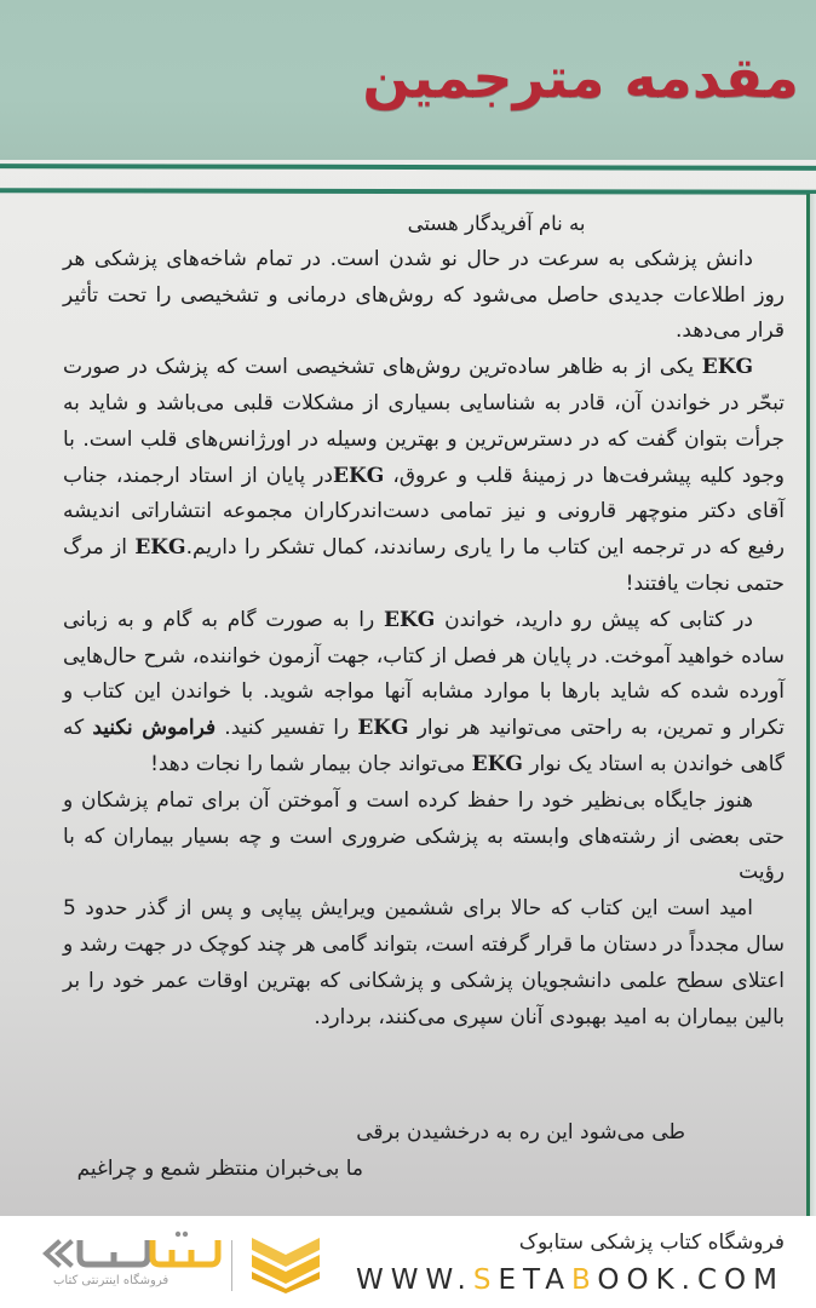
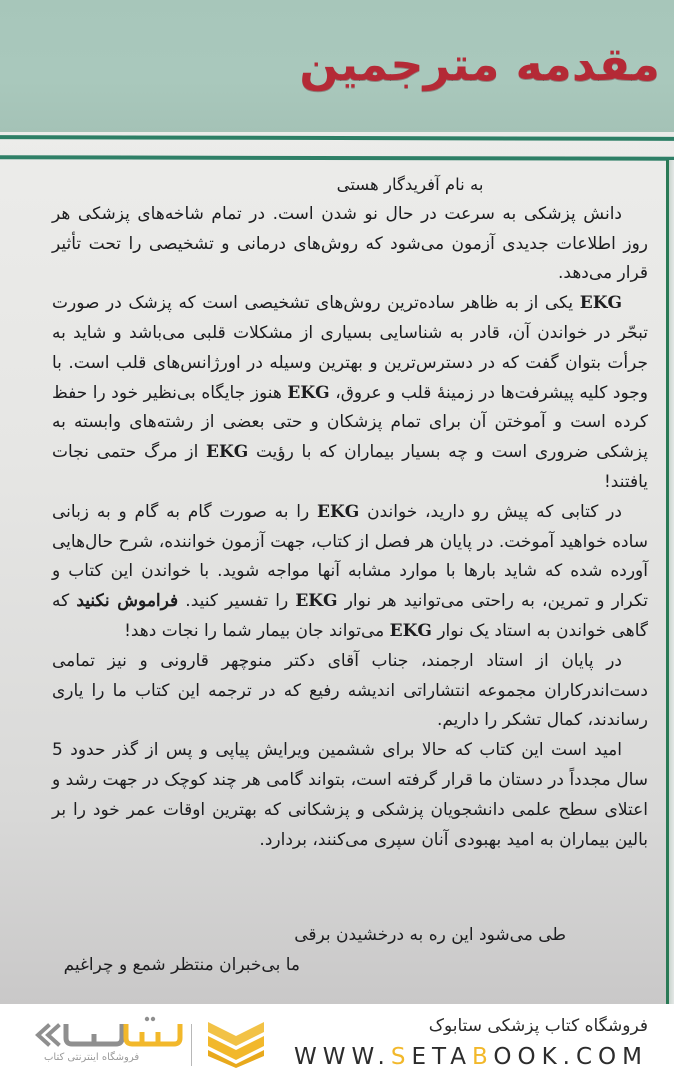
  مقدمه مترجمین
  به نام آفریدگار هستی
- دانش پزشکی به سرعت در حال نو شدن است. در تمام شاخه‌های پزشکی هر روز اطلاعات جدیدی حاصل می‌شود که روش‌های درمانی و تشخیصی را تحت تأثیر قرار می‌دهد.
+ دانش پزشکی به سرعت در حال نو شدن است. در تمام شاخه‌های پزشکی هر روز اطلاعات جدیدی آزمون می‌شود که روش‌های درمانی و تشخیصی را تحت تأثیر قرار می‌دهد.
- EKG یکی از به ظاهر ساده‌ترین روش‌های تشخیصی است که پزشک در صورت تبحّر در خواندن آن، قادر به شناسایی بسیاری از مشکلات قلبی می‌باشد و شاید به جرأت بتوان گفت که در دسترس‌ترین و بهترین وسیله در اورژانس‌های قلب است. با وجود کلیه پیشرفت‌ها در زمینهٔ قلب و عروق، EKGدر پایان از استاد ارجمند، جناب آقای دکتر منوچهر قارونی و نیز تمامی دست‌اندرکاران مجموعه انتشاراتی اندیشه رفیع که در ترجمه این کتاب ما را یاری رساندند، کمال تشکر را داریم.EKG از مرگ حتمی نجات یافتند!
+ EKG یکی از به ظاهر ساده‌ترین روش‌های تشخیصی است که پزشک در صورت تبحّر در خواندن آن، قادر به شناسایی بسیاری از مشکلات قلبی می‌باشد و شاید به جرأت بتوان گفت که در دسترس‌ترین و بهترین وسیله در اورژانس‌های قلب است. با وجود کلیه پیشرفت‌ها در زمینهٔ قلب و عروق، EKG هنوز جایگاه بی‌نظیر خود را حفظ کرده است و آموختن آن برای تمام پزشکان و حتی بعضی از رشته‌های وابسته به پزشکی ضروری است و چه بسیار بیماران که با رؤیت EKG از مرگ حتمی نجات یافتند!
  در کتابی که پیش رو دارید، خواندن EKG را به صورت گام به گام و به زبانی ساده خواهید آموخت. در پایان هر فصل از کتاب، جهت آزمون خواننده، شرح حال‌هایی آورده شده که شاید بارها با موارد مشابه آنها مواجه شوید. با خواندن این کتاب و تکرار و تمرین، به راحتی می‌توانید هر نوار EKG را تفسیر کنید. فراموش نکنید که گاهی خواندن به استاد یک نوار EKG می‌تواند جان بیمار شما را نجات دهد!
- هنوز جایگاه بی‌نظیر خود را حفظ کرده است و آموختن آن برای تمام پزشکان و حتی بعضی از رشته‌های وابسته به پزشکی ضروری است و چه بسیار بیماران که با رؤیت
+ در پایان از استاد ارجمند، جناب آقای دکتر منوچهر قارونی و نیز تمامی دست‌اندرکاران مجموعه انتشاراتی اندیشه رفیع که در ترجمه این کتاب ما را یاری رساندند، کمال تشکر را داریم.
  امید است این کتاب که حالا برای ششمین ویرایش پیاپی و پس از گذر حدود 5 سال مجدداً در دستان ما قرار گرفته است، بتواند گامی هر چند کوچک در جهت رشد و اعتلای سطح علمی دانشجویان پزشکی و پزشکانی که بهترین اوقات عمر خود را بر بالین بیماران به امید بهبودی آنان سپری می‌کنند، بردارد.
  طی می‌شود این ره به درخشیدن برقی
  ما بی‌خبران منتظر شمع و چراغیم
  فروشگاه اینترنتی کتاب
  فروشگاه کتاب پزشکی ستابوک
  WWW.SETABOOK.COM
